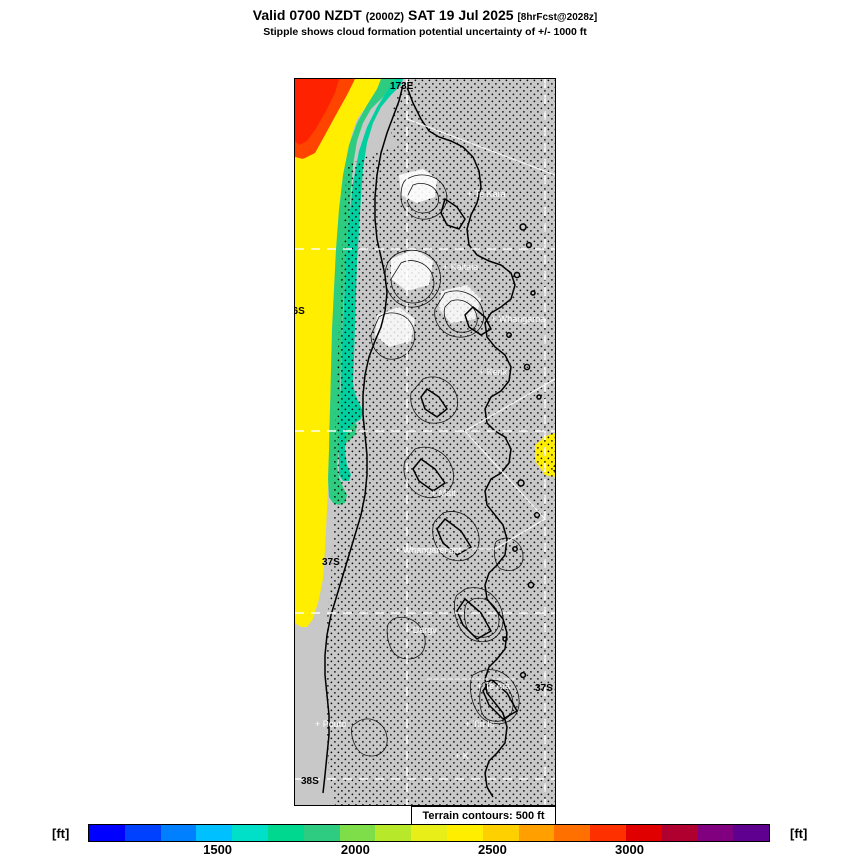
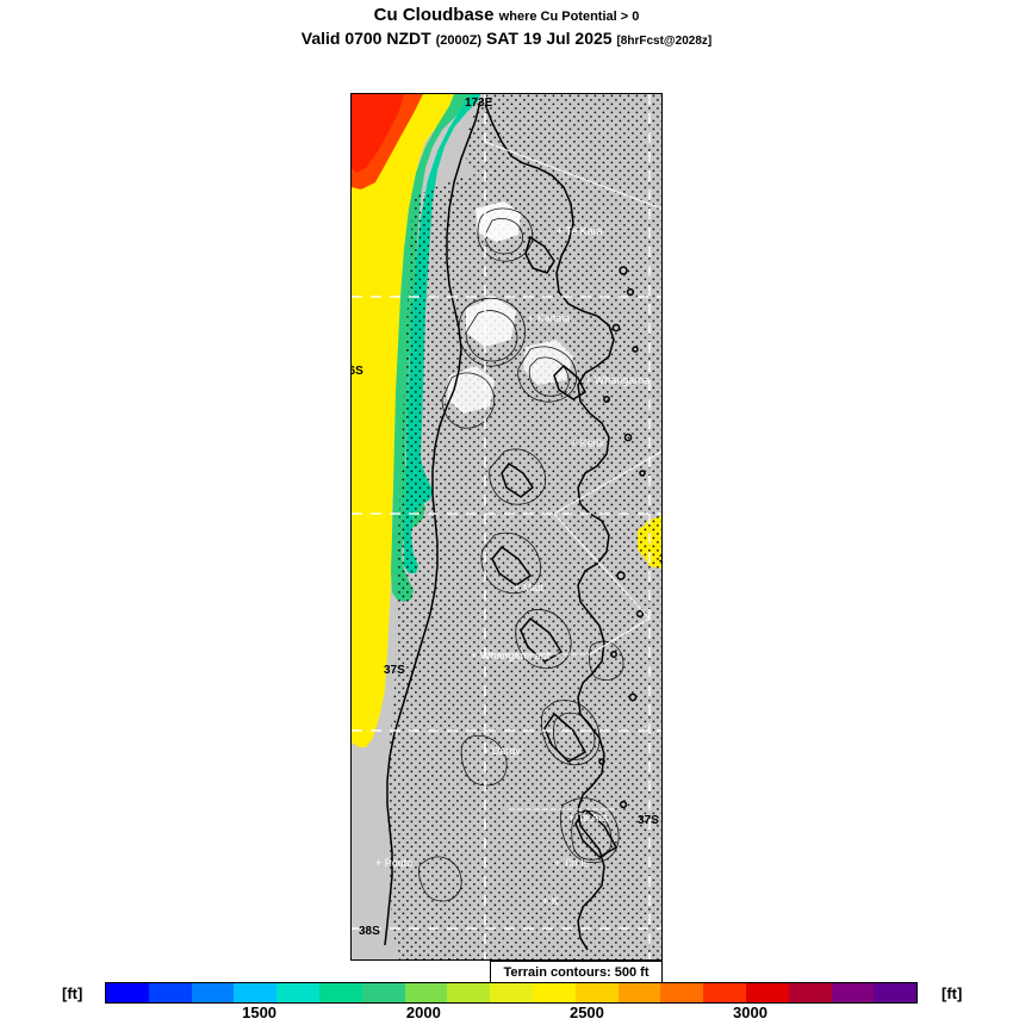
+ Cu Cloudbase where Cu Potential > 0
  Valid 0700 NZDT (2000Z) SAT 19 Jul 2025 [8hrFcst@2028z]
- Stipple shows cloud formation potential uncertainty of +/- 1000 ft
  173E
  37S
  37S
  38S
  + Te Kara
  + Kaitaia
  + Whangaroa
  + Kerik
  + Mait
  + Whangarei apt
  + Dargv
  + Te Ara
  + Tiri Is
  + Pouto
  + K
  Terrain contours: 500 ft
  [ft]
  [ft]
  1500
  2000
  2500
  3000
